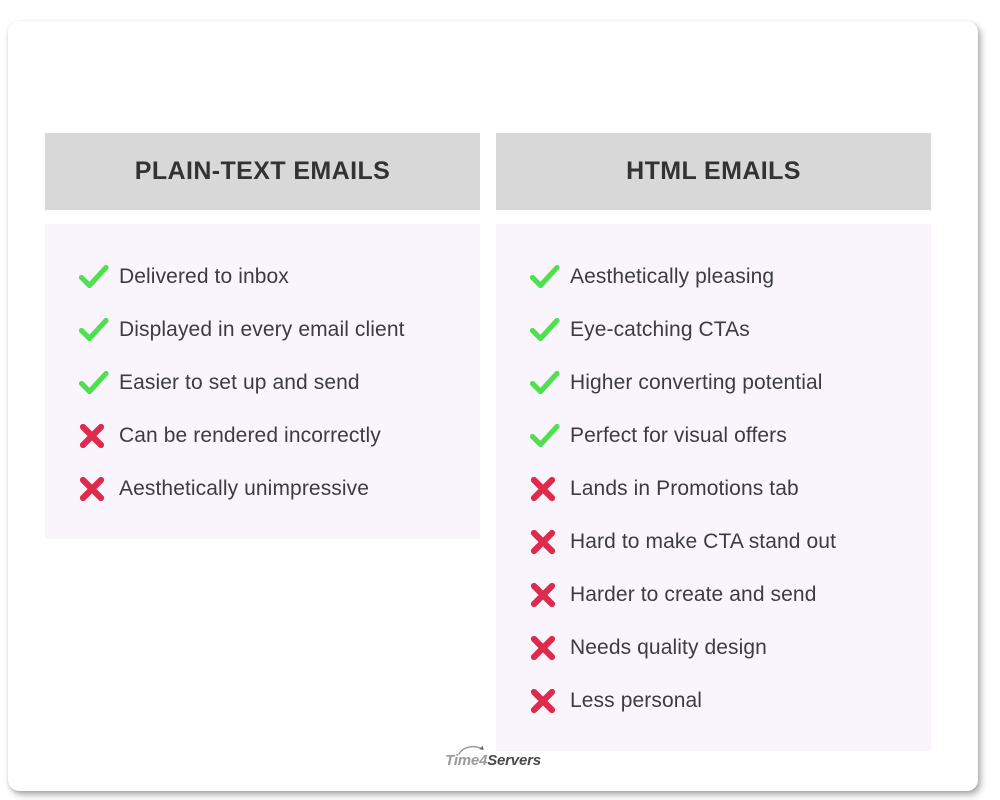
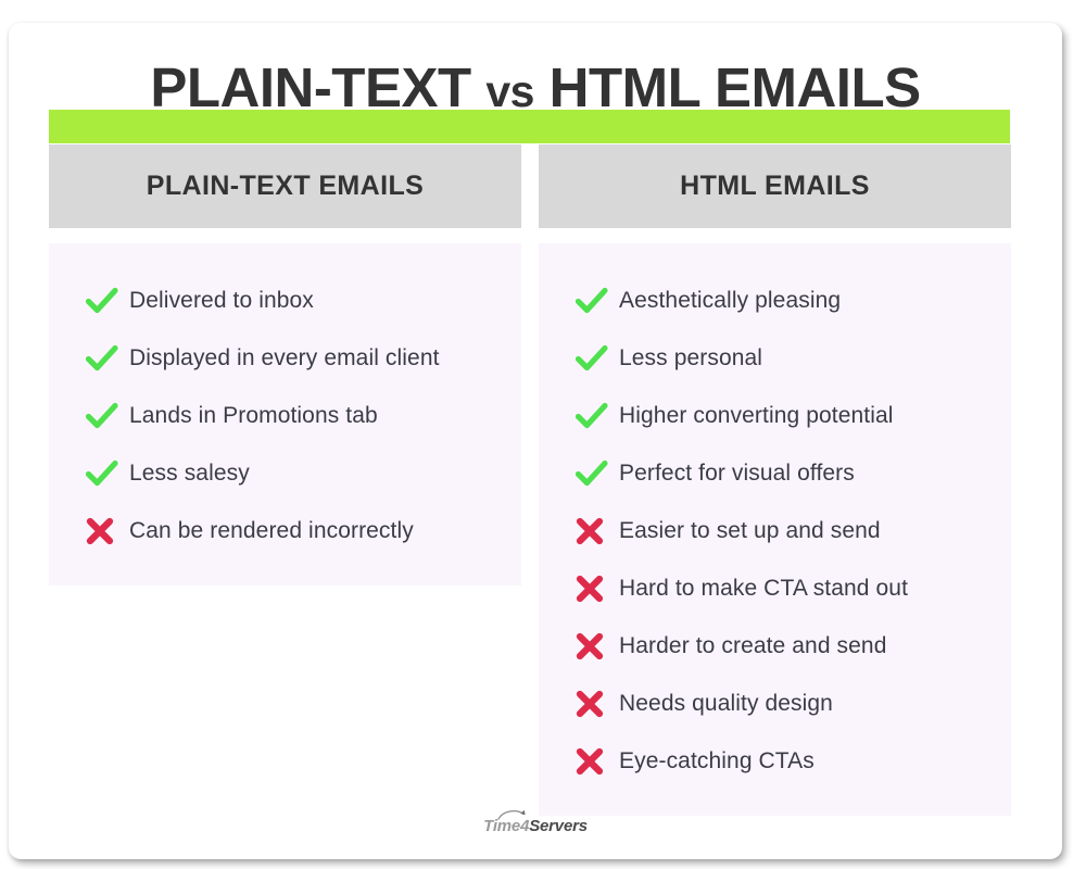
+ PLAIN-TEXT vs HTML EMAILS
  PLAIN-TEXT EMAILS
  Delivered to inbox
  Displayed in every email client
- Easier to set up and send
+ Lands in Promotions tab
+ Less salesy
  Can be rendered incorrectly
- Aesthetically unimpressive
  HTML EMAILS
  Aesthetically pleasing
- Eye-catching CTAs
+ Less personal
  Higher converting potential
  Perfect for visual offers
- Lands in Promotions tab
+ Easier to set up and send
  Hard to make CTA stand out
  Harder to create and send
  Needs quality design
- Less personal
+ Eye-catching CTAs
  Time4
  Servers
